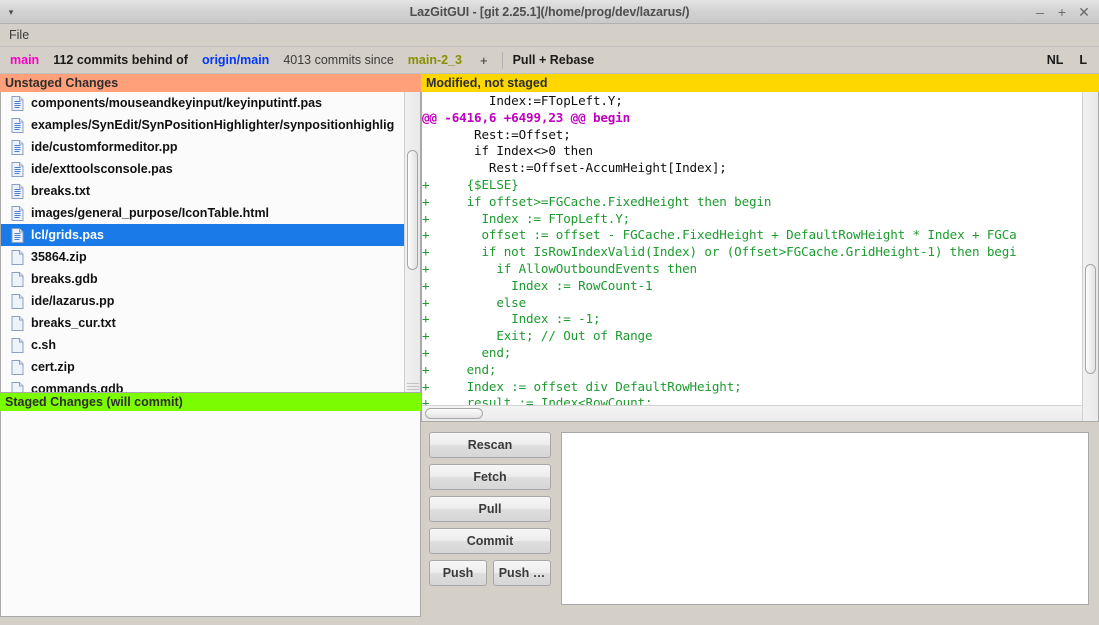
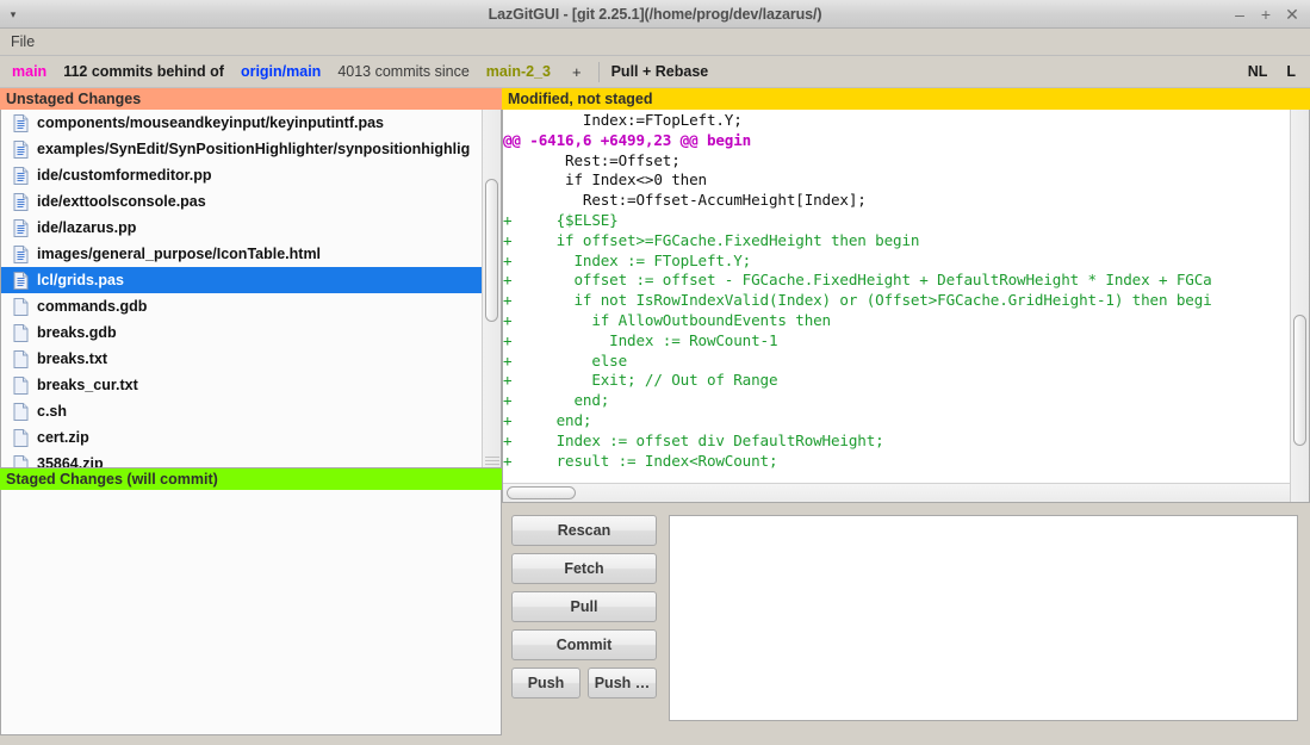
  ▾
  LazGitGUI - [git 2.25.1](/home/prog/dev/lazarus/)
  –
  +
  ✕
  File
  main
  112 commits behind of
  origin/main
  4013 commits since
  main-2_3
  +
  Pull + Rebase
  NL
  L
  Unstaged Changes
  components/mouseandkeyinput/keyinputintf.pas
  examples/SynEdit/SynPositionHighlighter/synpositionhighlig
  ide/customformeditor.pp
  ide/exttoolsconsole.pas
- breaks.txt
+ ide/lazarus.pp
  images/general_purpose/IconTable.html
  lcl/grids.pas
- 35864.zip
+ commands.gdb
  breaks.gdb
- ide/lazarus.pp
+ breaks.txt
  breaks_cur.txt
  c.sh
  cert.zip
- commands.gdb
+ 35864.zip
  Staged Changes (will commit)
  Modified, not staged
  Index:=FTopLeft.Y;
  @@ -6416,6 +6499,23 @@ begin
  Rest:=Offset;
  if Index<>0 then
  Rest:=Offset-AccumHeight[Index];
  + {$ELSE}
  + if offset>=FGCache.FixedHeight then begin
  + Index := FTopLeft.Y;
  + offset := offset - FGCache.FixedHeight + DefaultRowHeight * Index + FGCa
  + if not IsRowIndexValid(Index) or (Offset>FGCache.GridHeight-1) then begi
  + if AllowOutboundEvents then
  + Index := RowCount-1
  + else
- + Index := -1;
  + Exit; // Out of Range
  + end;
  + end;
  + Index := offset div DefaultRowHeight;
  + result := Index<RowCount;
  Rescan
  Fetch
  Pull
  Commit
  Push
  Push …
